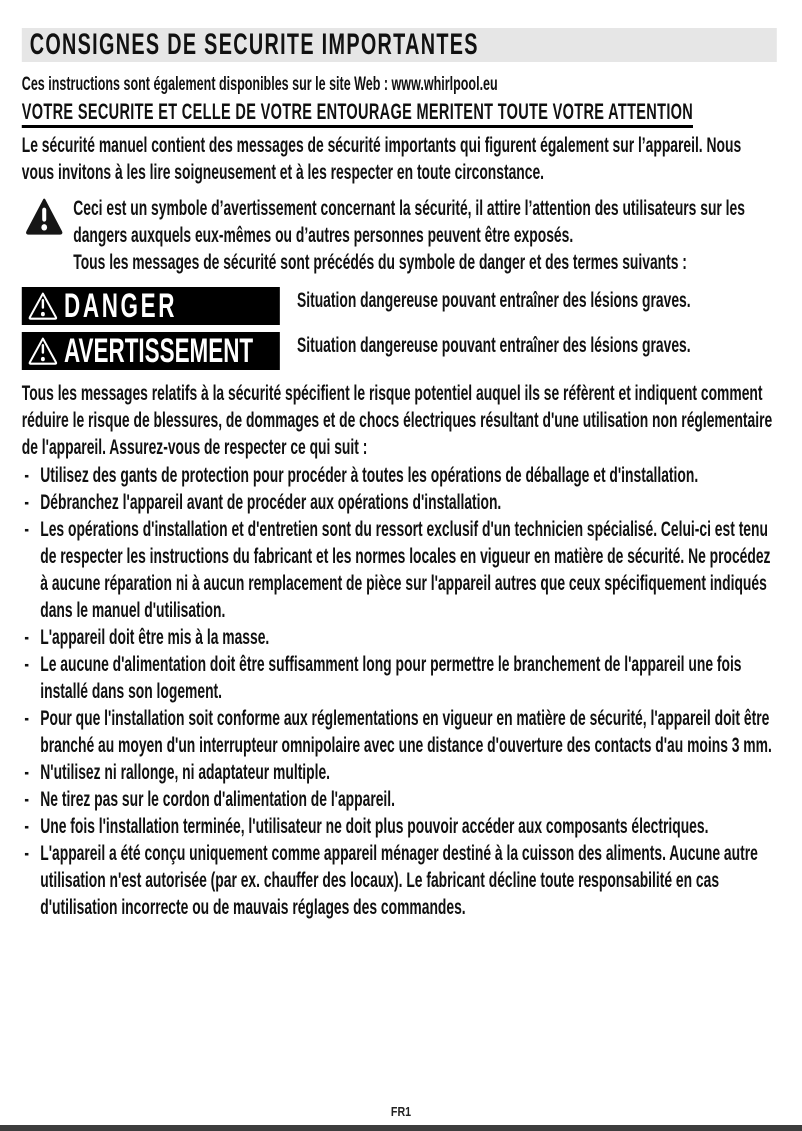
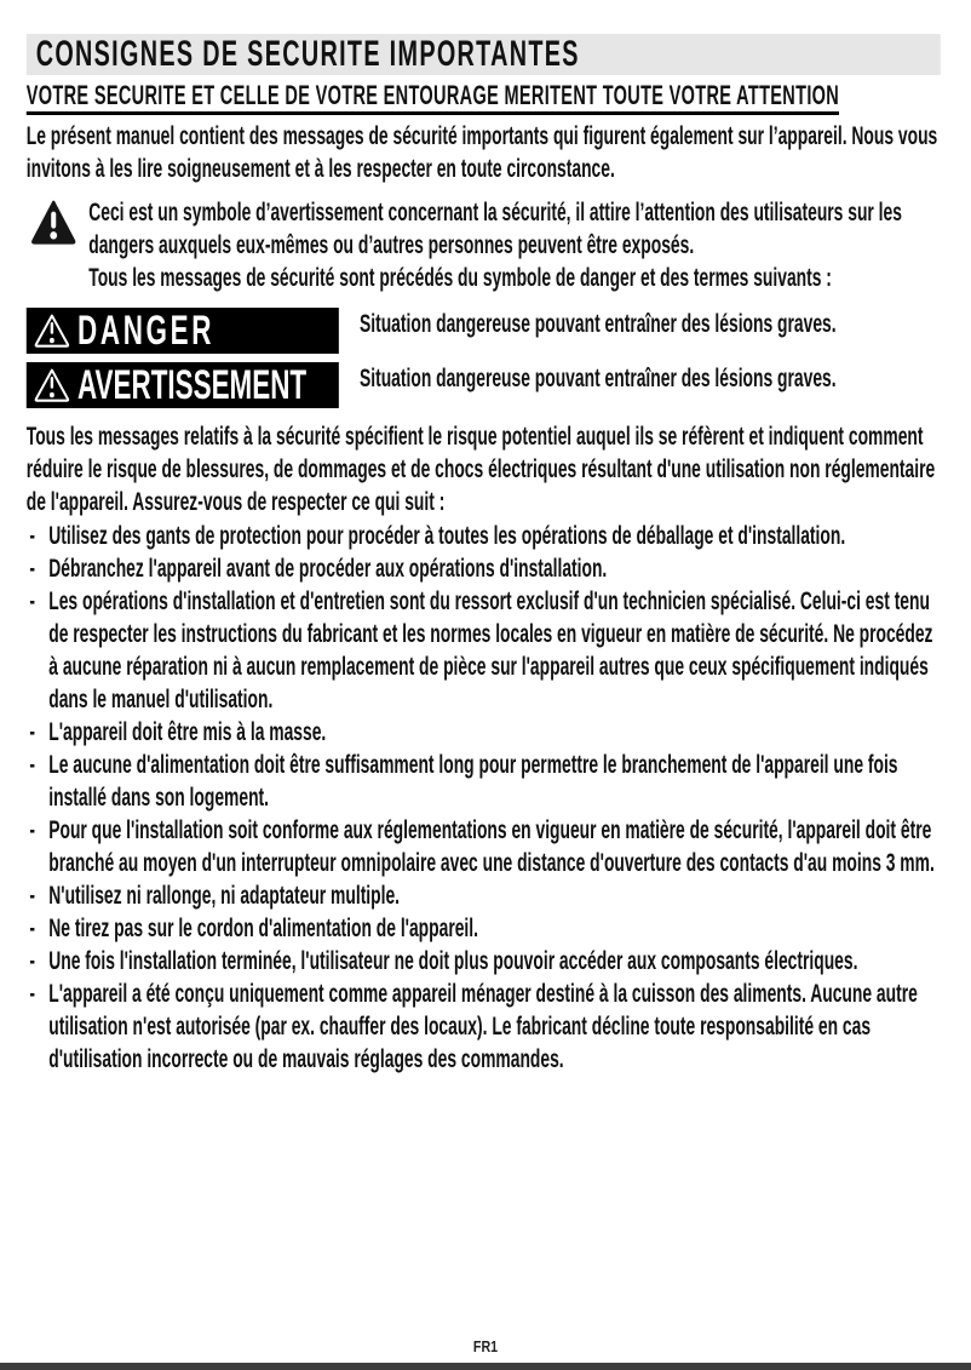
  CONSIGNES DE SECURITE IMPORTANTES
- Ces instructions sont également disponibles sur le site Web : www.whirlpool.eu
  VOTRE SECURITE ET CELLE DE VOTRE ENTOURAGE MERITENT TOUTE VOTRE ATTENTION
- Le sécurité manuel contient des messages de sécurité importants qui figurent également sur l’appareil. Nous vous invitons à les lire soigneusement et à les respecter en toute circonstance.
+ Le présent manuel contient des messages de sécurité importants qui figurent également sur l’appareil. Nous vous invitons à les lire soigneusement et à les respecter en toute circonstance.
  Ceci est un symbole d’avertissement concernant la sécurité, il attire l’attention des utilisateurs sur les dangers auxquels eux-mêmes ou d’autres personnes peuvent être exposés.
  Tous les messages de sécurité sont précédés du symbole de danger et des termes suivants :
  DANGER
  Situation dangereuse pouvant entraîner des lésions graves.
  AVERTISSEMENT
  Situation dangereuse pouvant entraîner des lésions graves.
  Tous les messages relatifs à la sécurité spécifient le risque potentiel auquel ils se réfèrent et indiquent comment réduire le risque de blessures, de dommages et de chocs électriques résultant d'une utilisation non réglementaire de l'appareil. Assurez-vous de respecter ce qui suit :
  -
  Utilisez des gants de protection pour procéder à toutes les opérations de déballage et d'installation.
  -
  Débranchez l'appareil avant de procéder aux opérations d'installation.
  -
  Les opérations d'installation et d'entretien sont du ressort exclusif d'un technicien spécialisé. Celui-ci est tenu de respecter les instructions du fabricant et les normes locales en vigueur en matière de sécurité. Ne procédez à aucune réparation ni à aucun remplacement de pièce sur l'appareil autres que ceux spécifiquement indiqués dans le manuel d'utilisation.
  -
  L'appareil doit être mis à la masse.
  -
  Le aucune d'alimentation doit être suffisamment long pour permettre le branchement de l'appareil une fois installé dans son logement.
  -
  Pour que l'installation soit conforme aux réglementations en vigueur en matière de sécurité, l'appareil doit être branché au moyen d'un interrupteur omnipolaire avec une distance d'ouverture des contacts d'au moins 3 mm.
  -
  N'utilisez ni rallonge, ni adaptateur multiple.
  -
  Ne tirez pas sur le cordon d'alimentation de l'appareil.
  -
  Une fois l'installation terminée, l'utilisateur ne doit plus pouvoir accéder aux composants électriques.
  -
  L'appareil a été conçu uniquement comme appareil ménager destiné à la cuisson des aliments. Aucune autre utilisation n'est autorisée (par ex. chauffer des locaux). Le fabricant décline toute responsabilité en cas d'utilisation incorrecte ou de mauvais réglages des commandes.
  FR1
